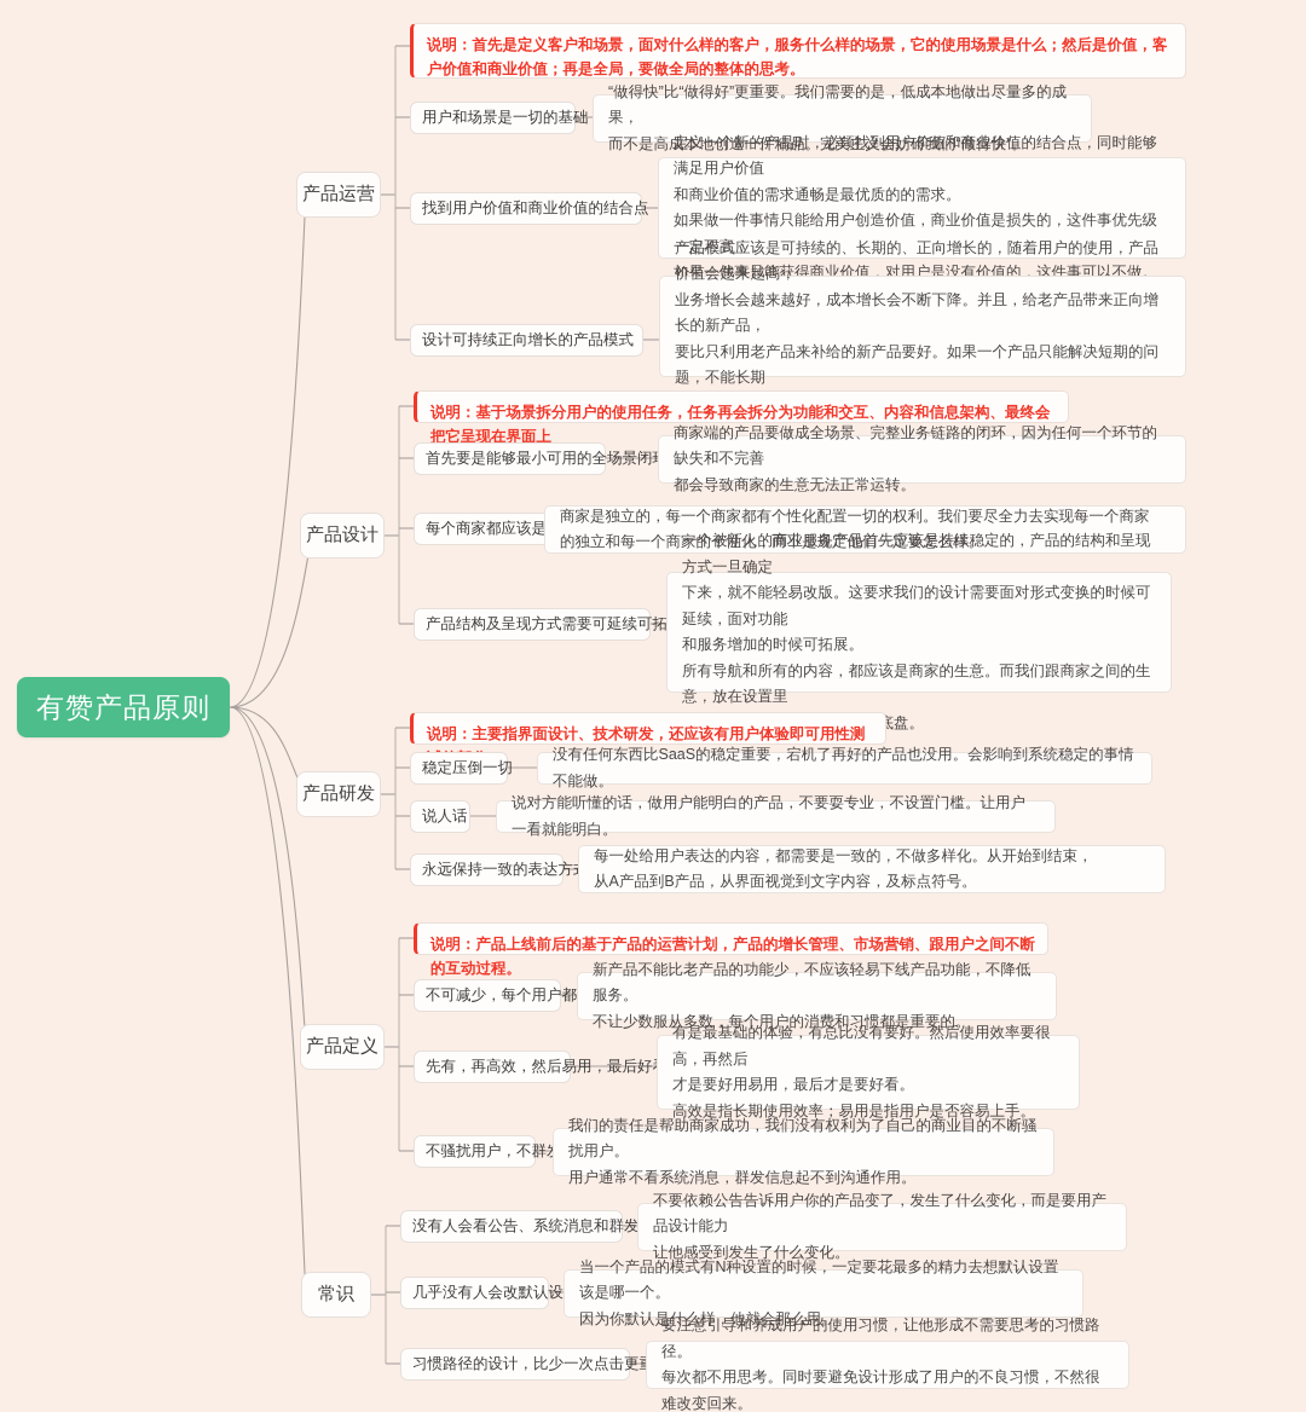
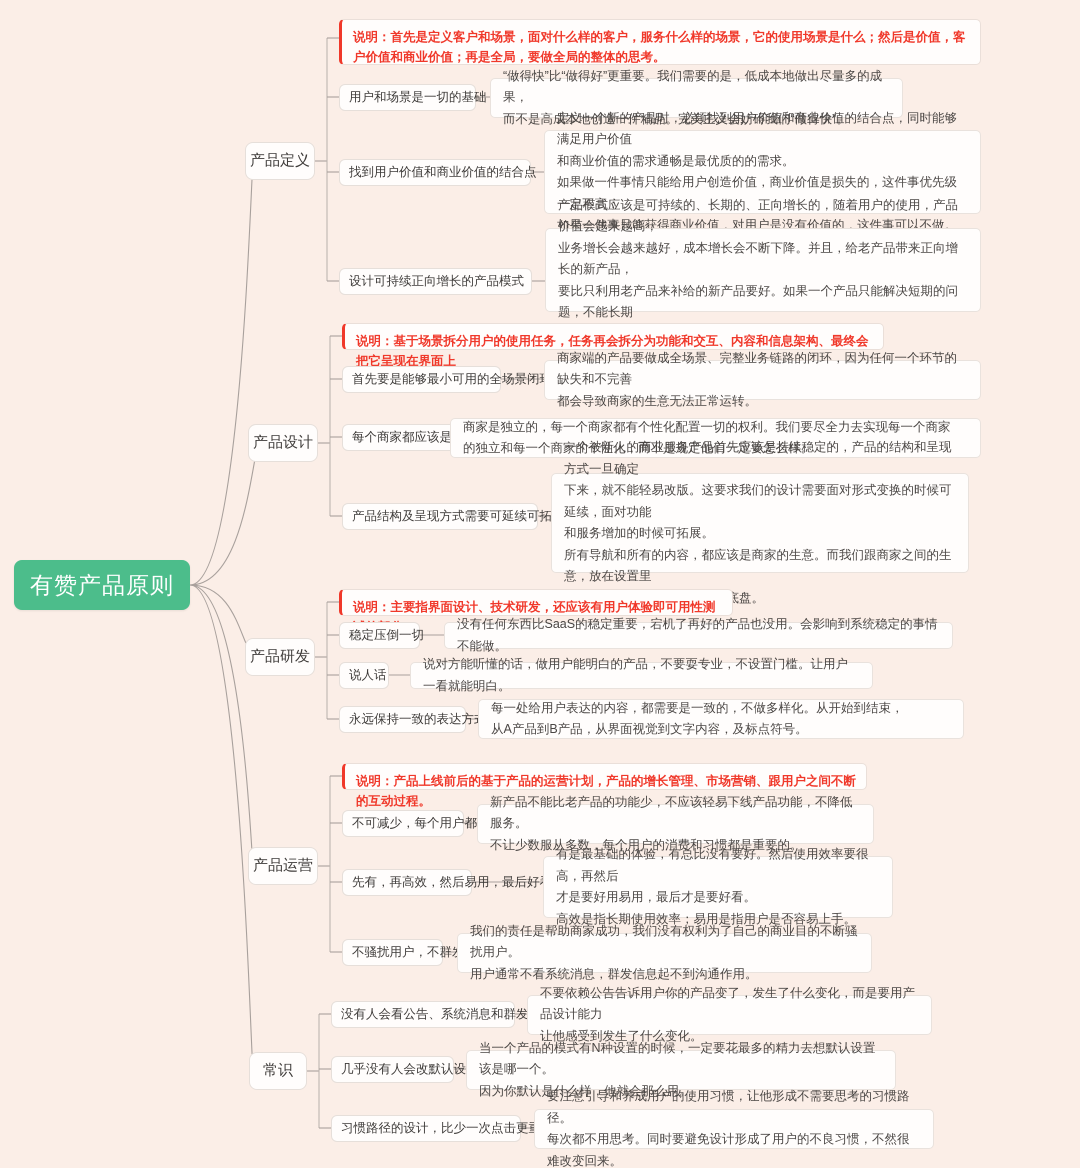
  有赞产品原则
- 产品运营
+ 产品定义
  说明：首先是定义客户和场景，面对什么样的客户，服务什么样的场景，它的使用场景是什么；然后是价值，客户价值和商业价值；再是全局，要做全局的整体的思考。
  用户和场景是一切的基础
  “做得快”比“做得好”更重要。我们需要的是，低成本地做出尽量多的成果，
  而不是高成本地创造一件精品。完美主义会妨碍我们“做得快”。
  找到用户价值和商业价值的结合点
  定义一个新的产品时，必须找到用户价值和商业价值的结合点，同时能够满足用户价值
  和商业价值的需求通畅是最优质的的需求。
  如果做一件事情只能给用户创造价值，商业价值是损失的，这件事优先级一定不高；
  如果一件事只能获得商业价值，对用户是没有价值的，这件事可以不做。
  设计可持续正向增长的产品模式
  产品模式应该是可持续的、长期的、正向增长的，随着用户的使用，产品价值会越来越高，
  业务增长会越来越好，成本增长会不断下降。并且，给老产品带来正向增长的新产品，
  要比只利用老产品来补给的新产品要好。如果一个产品只能解决短期的问题，不能长期
  产品设计
  说明：基于场景拆分用户的使用任务，任务再会拆分为功能和交互、内容和信息架构、最终会把它呈现在界面上
  首先要是能够最小可用的全场景闭
  商家端的产品要做成全场景、完整业务链路的闭环，因为任何一个环节的缺失和不完善
  都会导致商家的生意无法正常运转。
  商家是独立的，每一个商家都有个性化配置一切的权利。我们要尽全力去实现每一个商家
  的独立和每一个商家的个性化，而不是规定他们一定要怎么样。
  产品结构及呈现方式需要可延续可拓
  一个被新人的商业服务产品首先应该是持续稳定的，产品的结构和呈现方式一旦确定
  下来，就不能轻易改版。这要求我们的设计需要面对形式变换的时候可延续，面对功能
  和服务增加的时候可拓展。
  所有导航和所有的内容，都应该是商家的生意。而我们跟商家之间的生意，放在设置里
  产品研发
  说明：主要指界面设计、技术研发，还应该有用户体验即可用性测
  稳定压倒一切
  没有任何东西比SaaS的稳定重要，宕机了再好的产品也没用。会影响到系统稳定的事情不能做。
  说人话
  说对方能听懂的话，做用户能明白的产品，不要耍专业，不设置门槛。让用户一看就能明白。
  永远保持一致的表达方
  每一处给用户表达的内容，都需要是一致的，不做多样化。从开始到结束，
  从A产品到B产品，从界面视觉到文字内容，及标点符号。
- 产品定义
+ 产品运营
  说明：产品上线前后的基于产品的运营计划，产品的增长管理、市场营销、跟用户之间不断的互动过程。
  不可减少，每个用户都
  新产品不能比老产品的功能少，不应该轻易下线产品功能，不降低服务。
  不让少数服从多数，每个用户的消费和习惯都是重要的。
  先有，再高效，然后易用，最后好
  有是最基础的体验，有总比没有要好。然后使用效率要很高，再然后
  才是要好用易用，最后才是要好看。
  高效是指长期使用效率；易用是指用户是否容易上手。
  不骚扰用户，不群
  我们的责任是帮助商家成功，我们没有权利为了自己的商业目的不断骚扰用户。
  用户通常不看系统消息，群发信息起不到沟通作用。
  常识
  没有人会看公告、系统消息和群发
  不要依赖公告告诉用户你的产品变了，发生了什么变化，而是要用产品设计能力
  让他感受到发生了什么变化。
  几乎没有人会改默认设
  当一个产品的模式有N种设置的时候，一定要花最多的精力去想默认设置该是哪一个。
  因为你默认是什么样，他就会那么用。
  习惯路径的设计，比少一次点击更
  要注意引导和养成用户的使用习惯，让他形成不需要思考的习惯路径。
  每次都不用思考。同时要避免设计形成了用户的不良习惯，不然很难改变回来。
